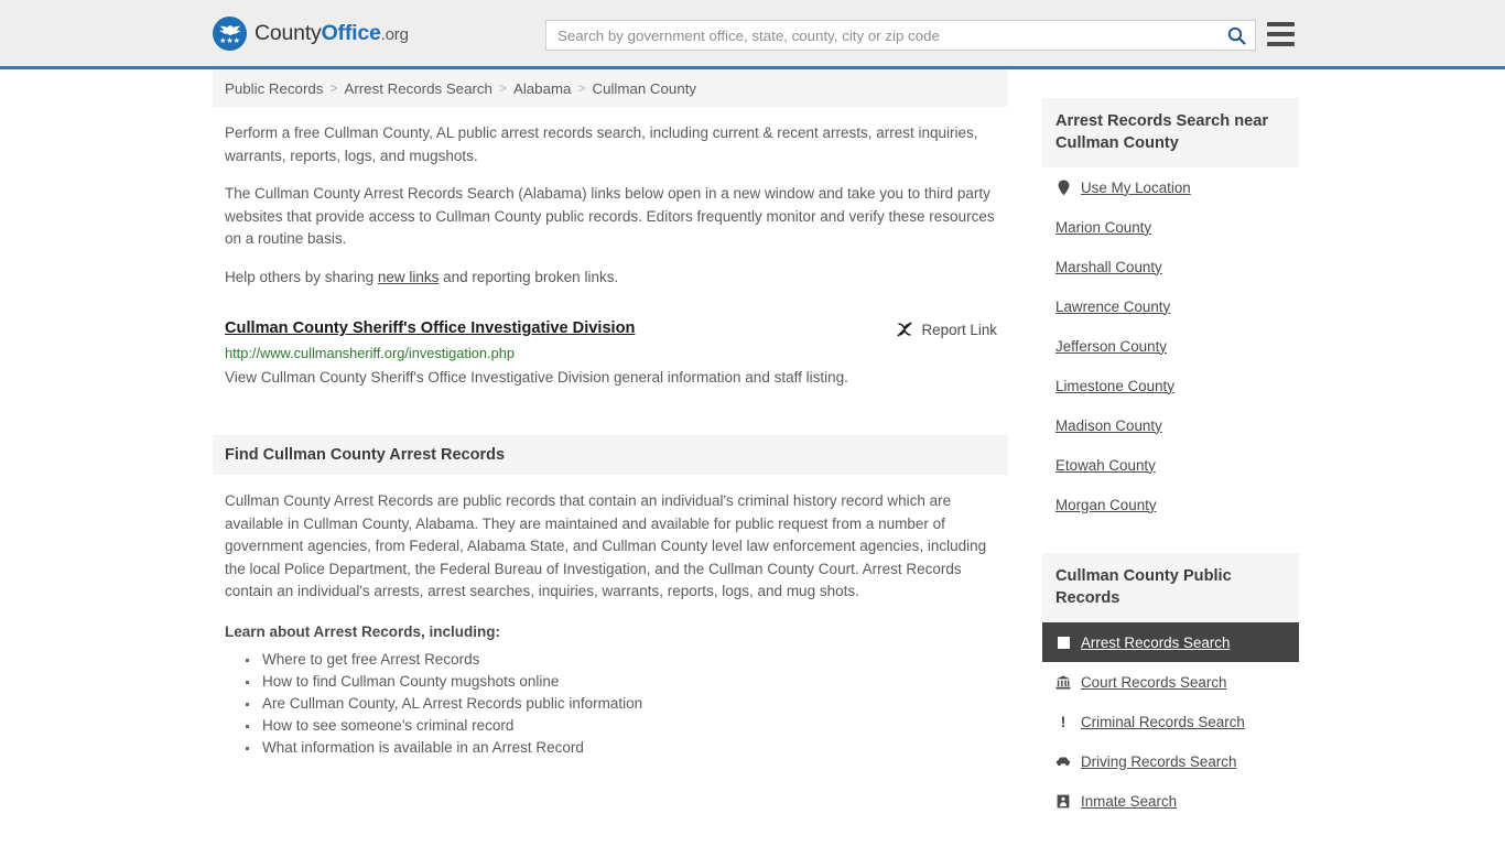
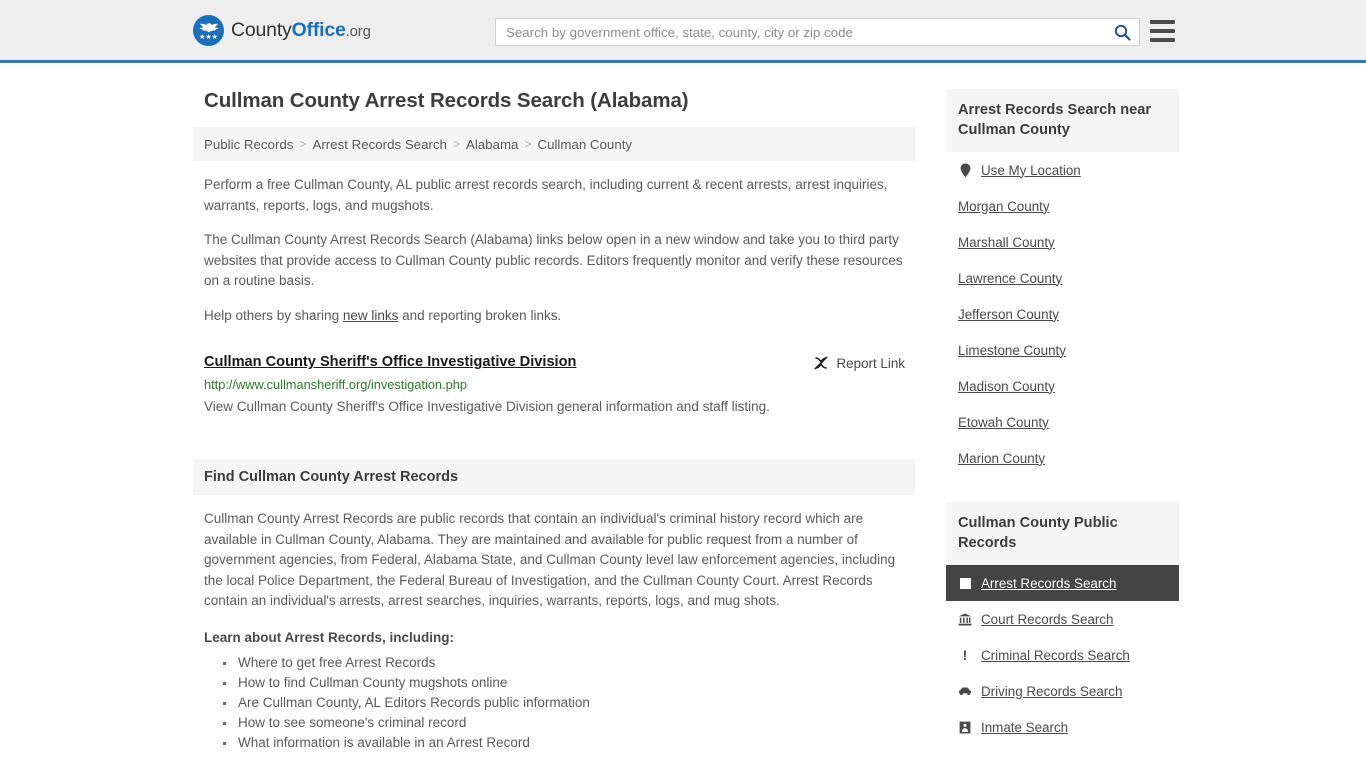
  CountyOffice.org
  Search by government office, state, county, city or zip code
+ Cullman County Arrest Records Search (Alabama)
  Public Records
  >
  Arrest Records Search
  >
  Alabama
  >
  Cullman County
  Perform a free Cullman County, AL public arrest records search, including current & recent arrests, arrest inquiries, warrants, reports, logs, and mugshots.
  The Cullman County Arrest Records Search (Alabama) links below open in a new window and take you to third party websites that provide access to Cullman County public records. Editors frequently monitor and verify these resources on a routine basis.
  Help others by sharing new links and reporting broken links.
  Cullman County Sheriff's Office Investigative Division
  Report Link
  http://www.cullmansheriff.org/investigation.php
  View Cullman County Sheriff's Office Investigative Division general information and staff listing.
  Find Cullman County Arrest Records
  Cullman County Arrest Records are public records that contain an individual's criminal history record which are available in Cullman County, Alabama. They are maintained and available for public request from a number of government agencies, from Federal, Alabama State, and Cullman County level law enforcement agencies, including the local Police Department, the Federal Bureau of Investigation, and the Cullman County Court. Arrest Records contain an individual's arrests, arrest searches, inquiries, warrants, reports, logs, and mug shots.
  Learn about Arrest Records, including:
  Where to get free Arrest Records
  How to find Cullman County mugshots online
- Are Cullman County, AL Arrest Records public information
+ Are Cullman County, AL Editors Records public information
  How to see someone's criminal record
  What information is available in an Arrest Record
  Arrest Records Search near Cullman County
  Use My Location
- Marion County
+ Morgan County
  Marshall County
  Lawrence County
  Jefferson County
  Limestone County
  Madison County
  Etowah County
- Morgan County
+ Marion County
  Cullman County Public Records
  Arrest Records Search
  Court Records Search
  !
  Criminal Records Search
  Driving Records Search
  Inmate Search
